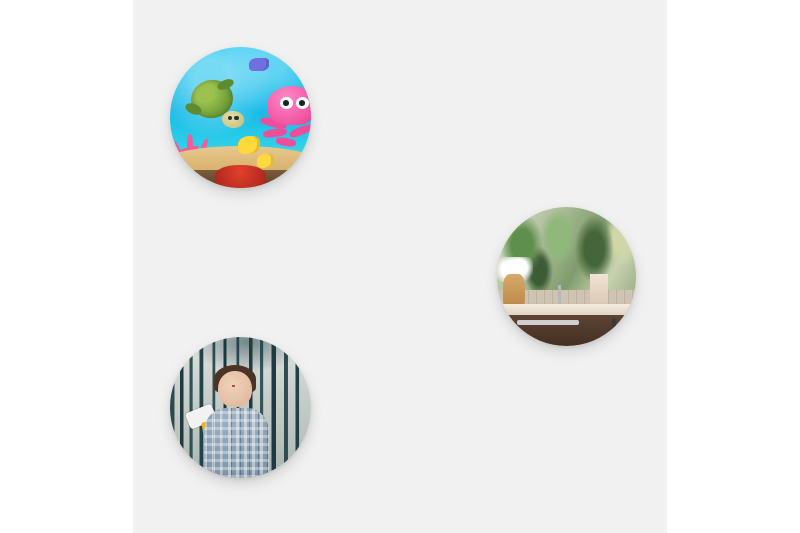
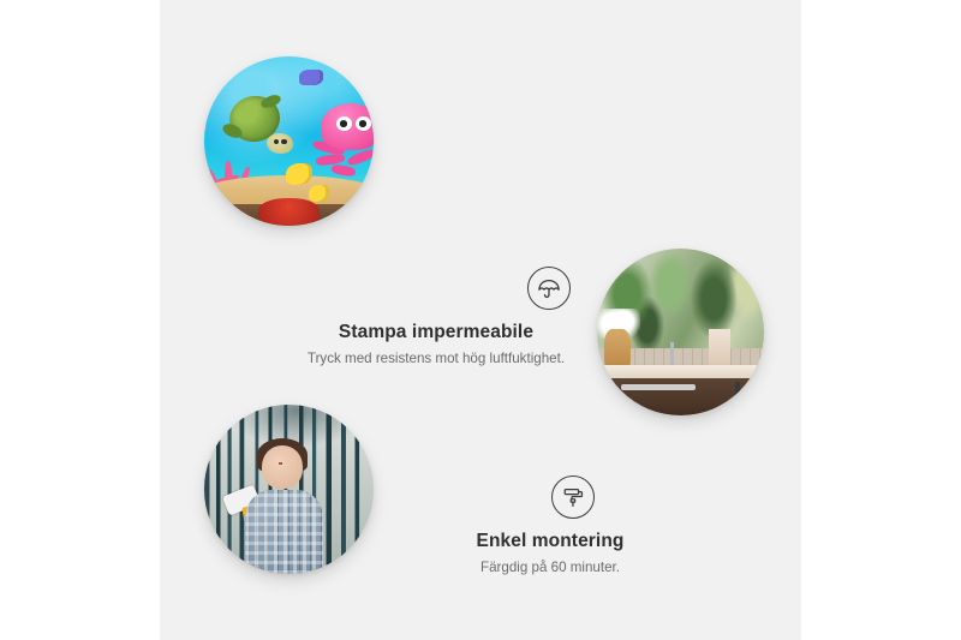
+ Stampa impermeabile
+ Tryck med resistens mot hög luftfuktighet.
+ Enkel montering
+ Färgdig på 60 minuter.
